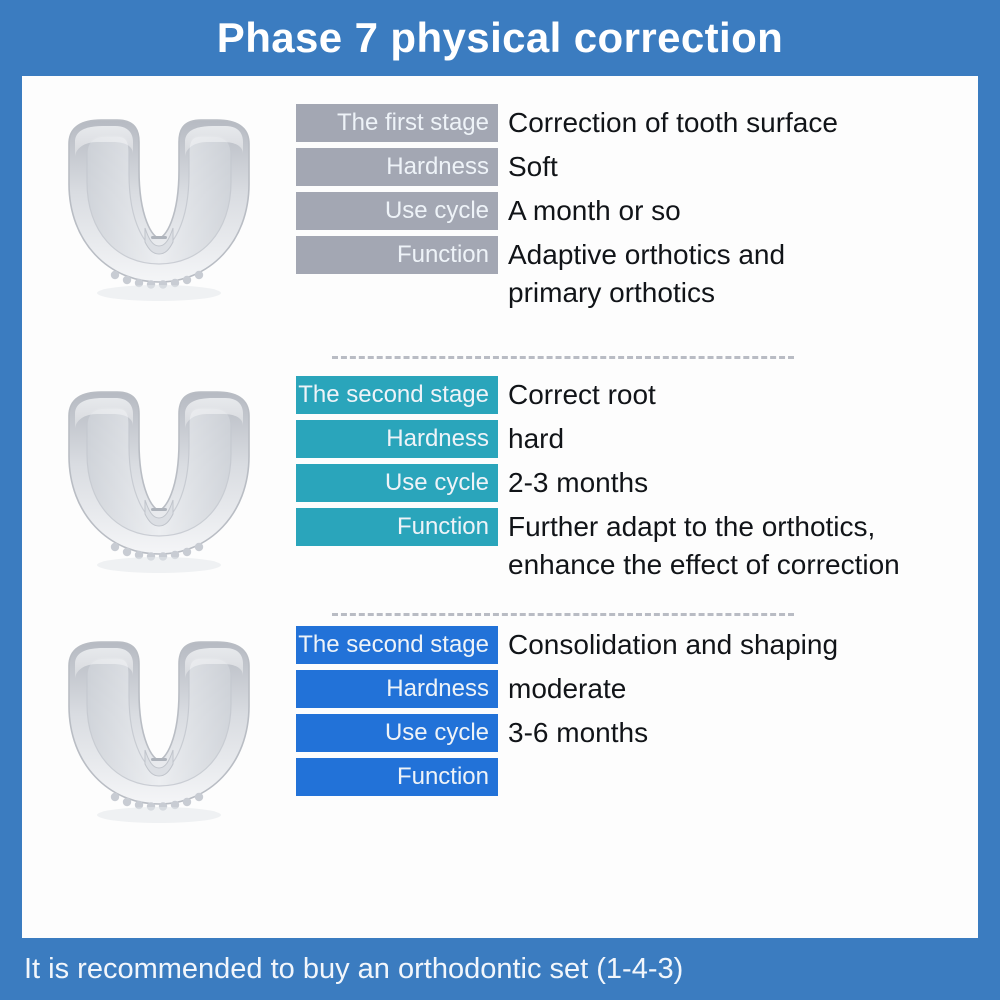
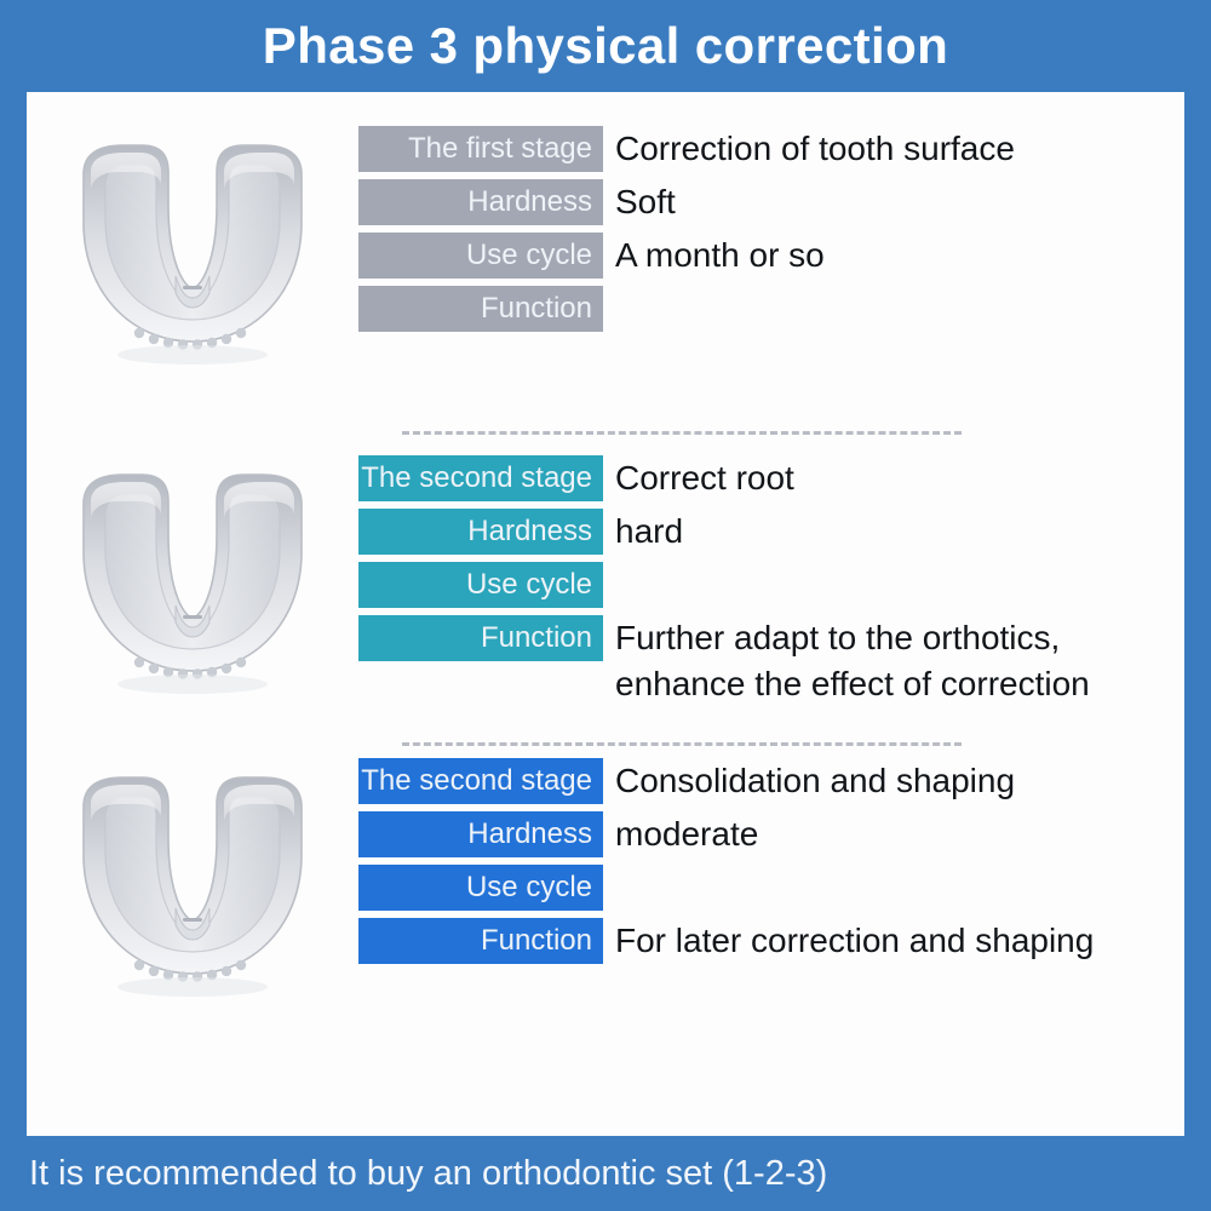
- Phase 7 physical correction
+ Phase 3 physical correction
  The first stage
  Correction of tooth surface
  Hardness
  Soft
  Use cycle
  A month or so
  Function
- Adaptive orthotics and
- primary orthotics
  The second stage
  Correct root
  Hardness
  hard
  Use cycle
- 2-3 months
  Function
  Further adapt to the orthotics,
  enhance the effect of correction
  The second stage
  Consolidation and shaping
  Hardness
  moderate
  Use cycle
- 3-6 months
  Function
+ For later correction and shaping
- It is recommended to buy an orthodontic set (1-4-3)
+ It is recommended to buy an orthodontic set (1-2-3)
